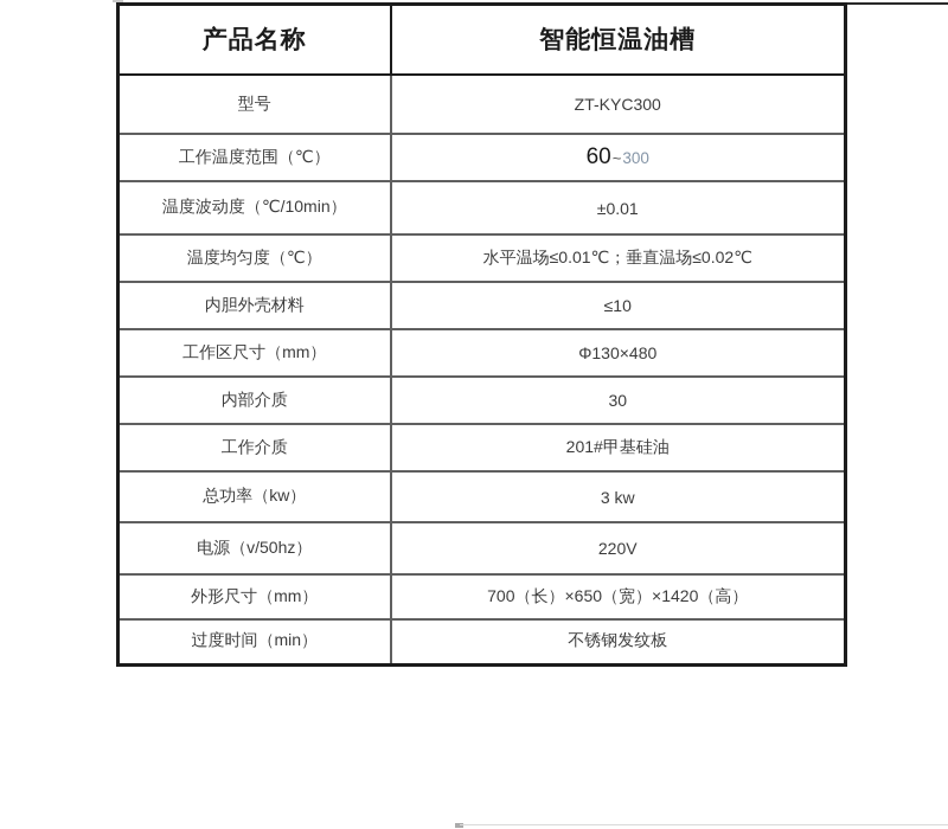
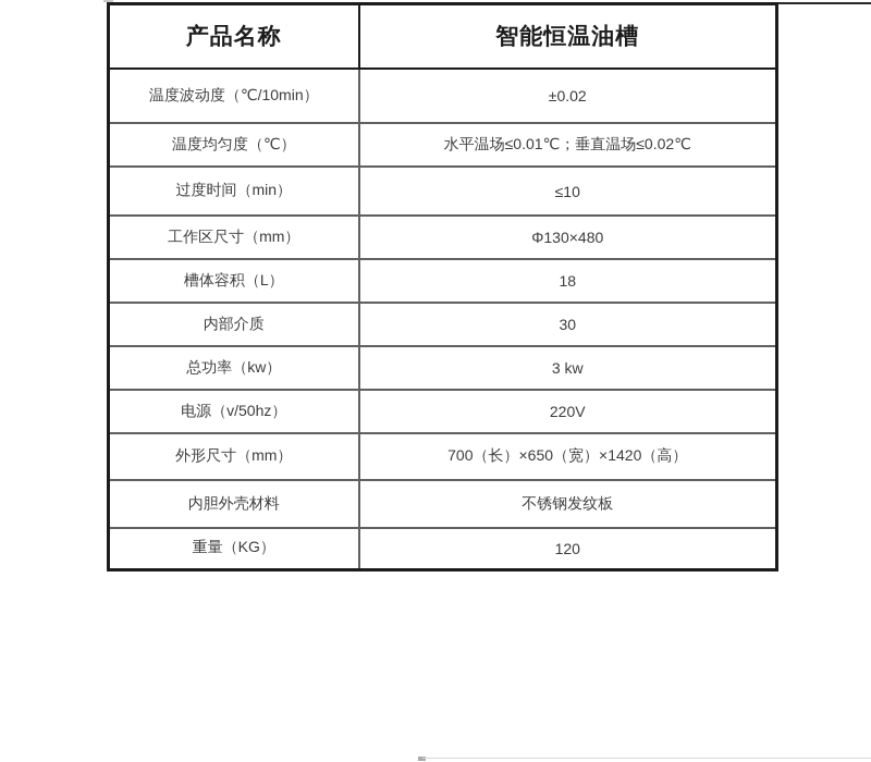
  产品名称	智能恒温油槽
- 型号	ZT-KYC300
- 工作温度范围（℃）	60~300
- 温度波动度（℃/10min）	±0.01
+ 温度波动度（℃/10min）	±0.02
  温度均匀度（℃）	水平温场≤0.01℃；垂直温场≤0.02℃
- 内胆外壳材料	≤10
+ 过度时间（min）	≤10
  工作区尺寸（mm）	Φ130×480
+ 槽体容积（L）	18
  内部介质	30
- 工作介质	201#甲基硅油
  总功率（kw）	3 kw
  电源（v/50hz）	220V
  外形尺寸（mm）	700（长）×650（宽）×1420（高）
- 过度时间（min）	不锈钢发纹板
+ 内胆外壳材料	不锈钢发纹板
+ 重量（KG）	120
